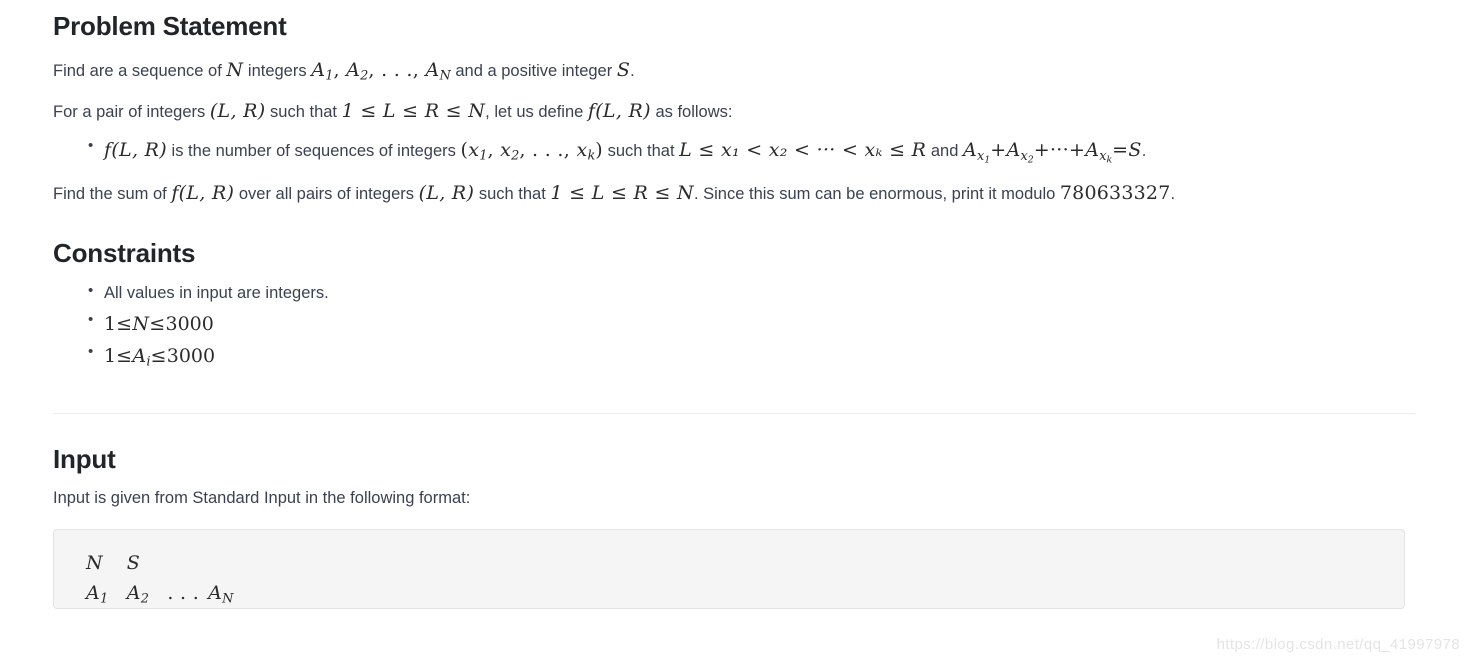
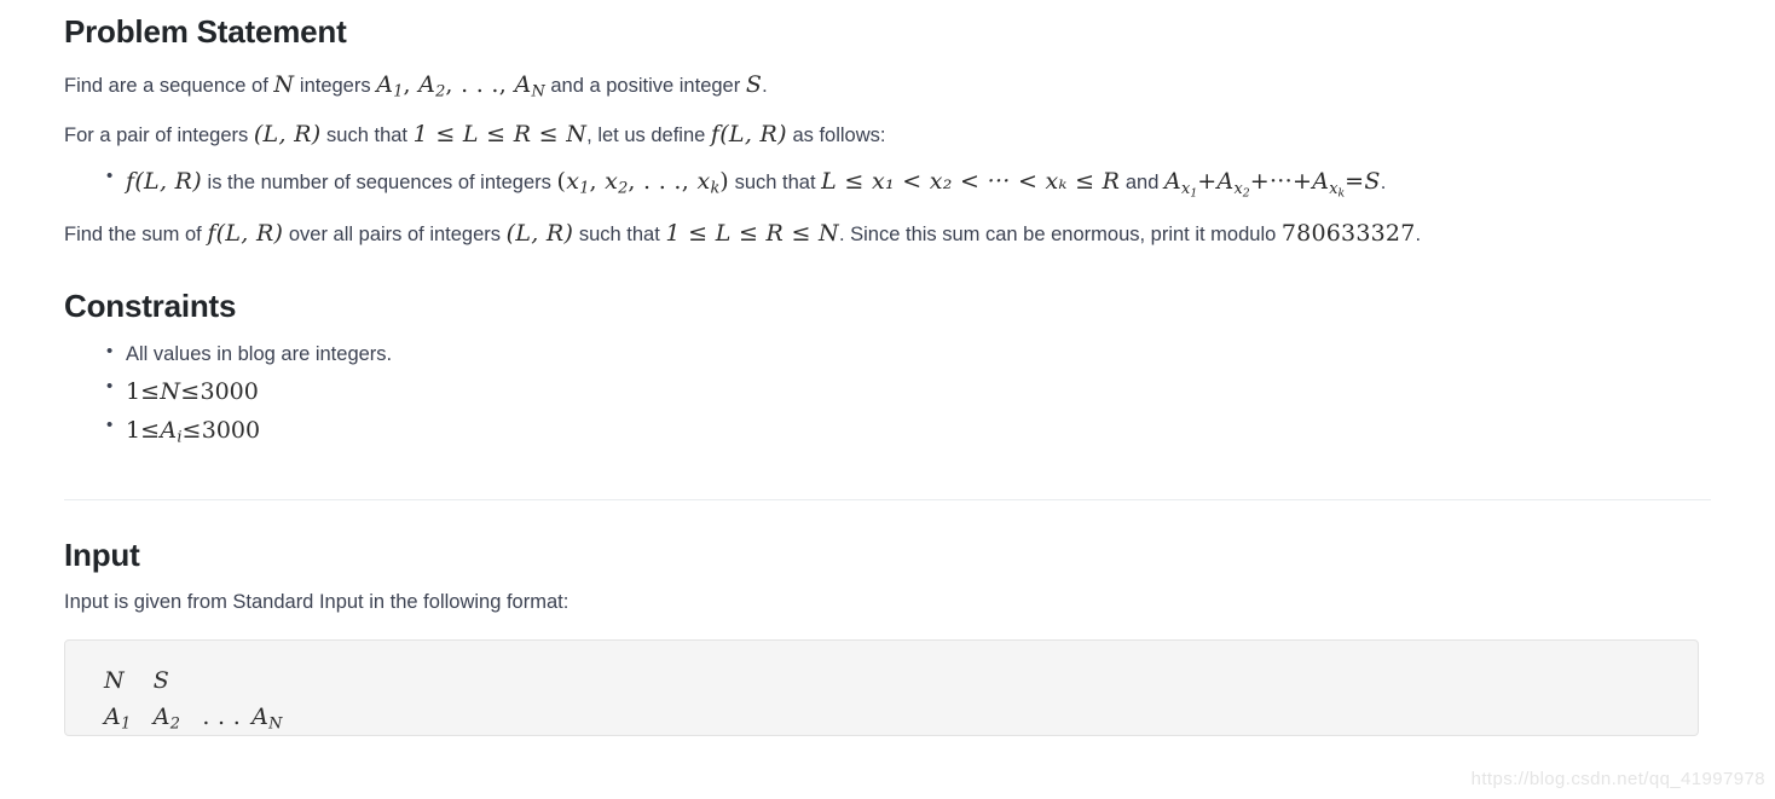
  Problem Statement
  Find are a sequence of N integers A1, A2, . . ., AN and a positive integer S.
  For a pair of integers (L, R) such that 1 ≤ L ≤ R ≤ N, let us define f(L, R) as follows:
  f(L, R) is the number of sequences of integers (x1, x2, . . ., xk) such that L ≤ x₁ < x₂ < ··· < xₖ ≤ R and Ax1+Ax2+···+Axk=S.
  Find the sum of f(L, R) over all pairs of integers (L, R) such that 1 ≤ L ≤ R ≤ N. Since this sum can be enormous, print it modulo 780633327.
  Constraints
- All values in input are integers.
+ All values in blog are integers.
  1≤N≤3000
  1≤Ai≤3000
  Input
  Input is given from Standard Input in the following format:
  N S
  A1 A2 . . . AN
  https://blog.csdn.net/qq_41997978
